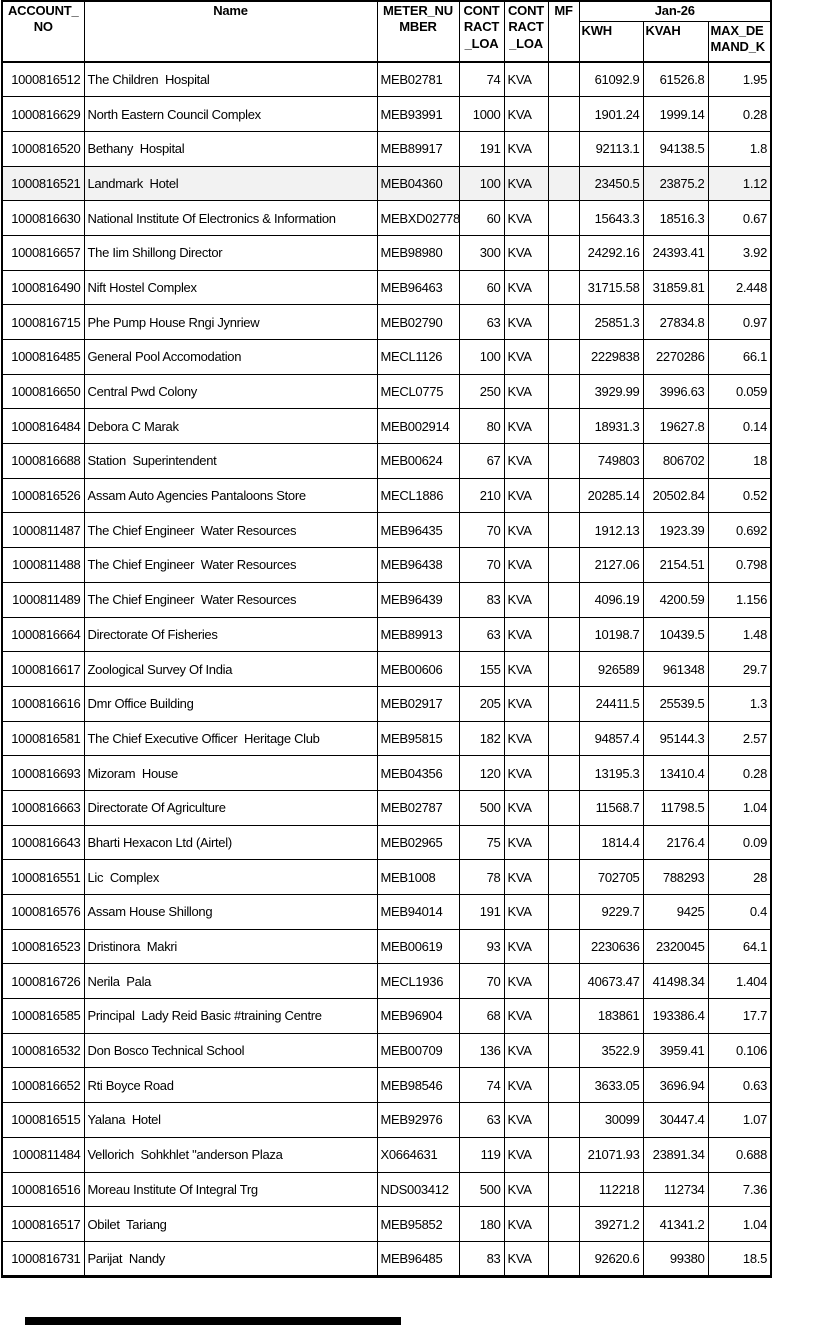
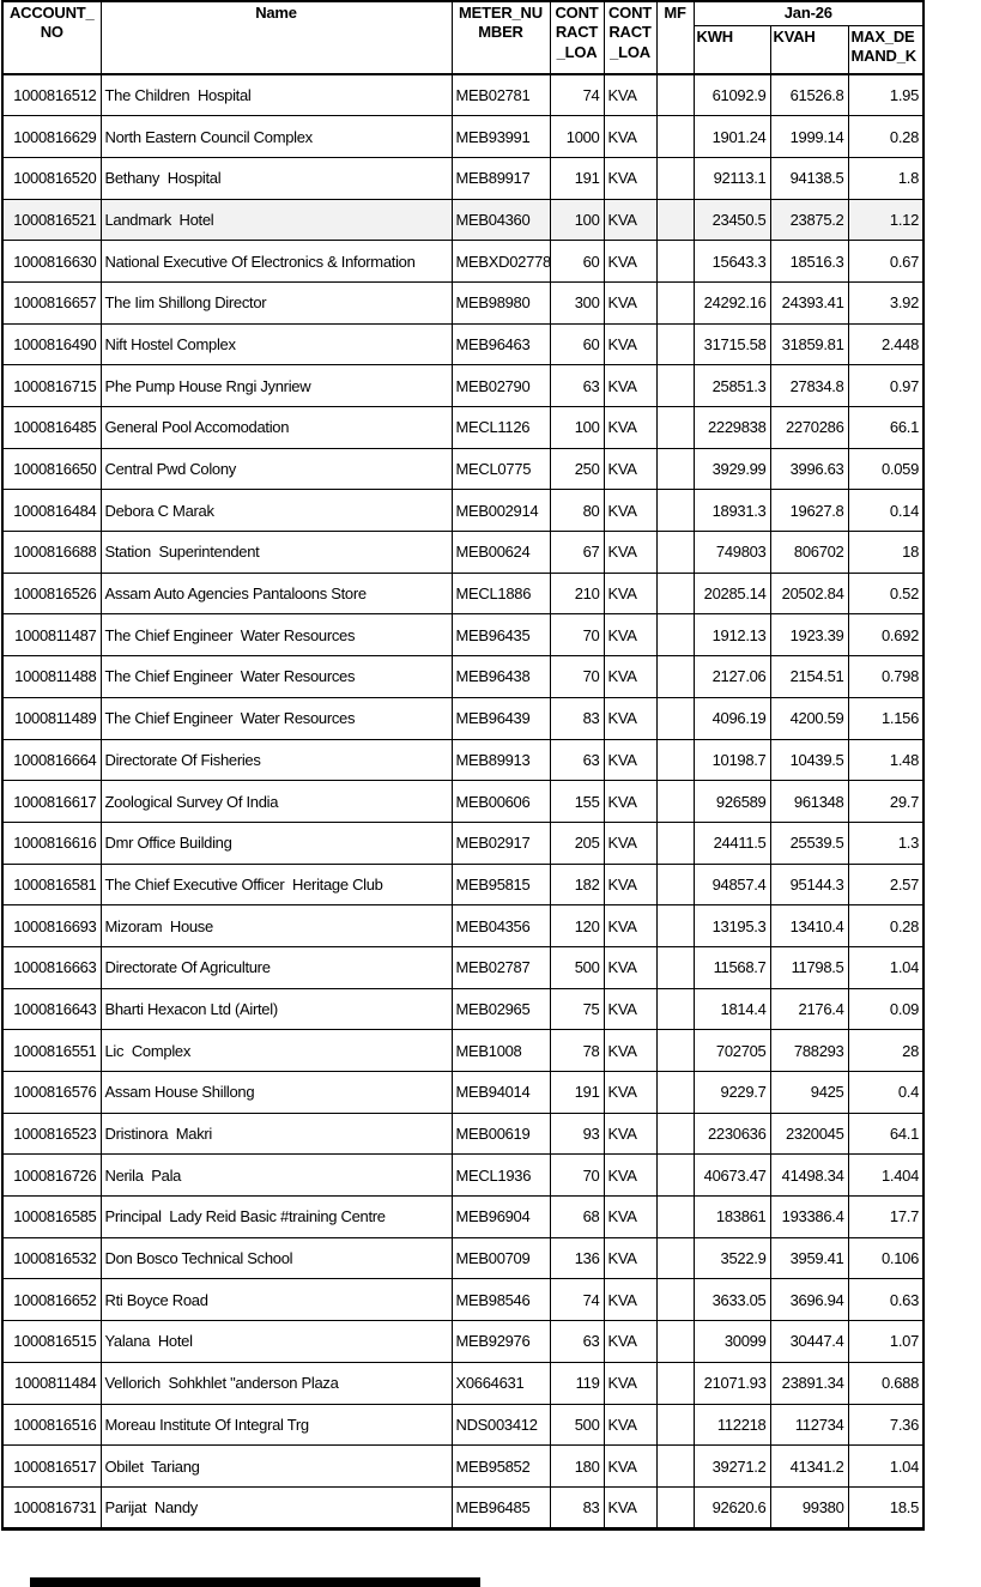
  ACCOUNT_ NO	Name	METER_NU MBER	CONT RACT _LOA	CONT RACT _LOA	MF	Jan-26
  KWH	KVAH	MAX_DE MAND_K
  1000816512	The Children Hospital	MEB02781	74	KVA		61092.9	61526.8	1.95
  1000816629	North Eastern Council Complex	MEB93991	1000	KVA		1901.24	1999.14	0.28
  1000816520	Bethany Hospital	MEB89917	191	KVA		92113.1	94138.5	1.8
  1000816521	Landmark Hotel	MEB04360	100	KVA		23450.5	23875.2	1.12
- 1000816630	National Institute Of Electronics & Information	MEBXD02778	60	KVA		15643.3	18516.3	0.67
+ 1000816630	National Executive Of Electronics & Information	MEBXD02778	60	KVA		15643.3	18516.3	0.67
  1000816657	The Iim Shillong Director	MEB98980	300	KVA		24292.16	24393.41	3.92
  1000816490	Nift Hostel Complex	MEB96463	60	KVA		31715.58	31859.81	2.448
  1000816715	Phe Pump House Rngi Jynriew	MEB02790	63	KVA		25851.3	27834.8	0.97
  1000816485	General Pool Accomodation	MECL1126	100	KVA		2229838	2270286	66.1
  1000816650	Central Pwd Colony	MECL0775	250	KVA		3929.99	3996.63	0.059
  1000816484	Debora C Marak	MEB002914	80	KVA		18931.3	19627.8	0.14
  1000816688	Station Superintendent	MEB00624	67	KVA		749803	806702	18
  1000816526	Assam Auto Agencies Pantaloons Store	MECL1886	210	KVA		20285.14	20502.84	0.52
  1000811487	The Chief Engineer Water Resources	MEB96435	70	KVA		1912.13	1923.39	0.692
  1000811488	The Chief Engineer Water Resources	MEB96438	70	KVA		2127.06	2154.51	0.798
  1000811489	The Chief Engineer Water Resources	MEB96439	83	KVA		4096.19	4200.59	1.156
  1000816664	Directorate Of Fisheries	MEB89913	63	KVA		10198.7	10439.5	1.48
  1000816617	Zoological Survey Of India	MEB00606	155	KVA		926589	961348	29.7
  1000816616	Dmr Office Building	MEB02917	205	KVA		24411.5	25539.5	1.3
  1000816581	The Chief Executive Officer Heritage Club	MEB95815	182	KVA		94857.4	95144.3	2.57
  1000816693	Mizoram House	MEB04356	120	KVA		13195.3	13410.4	0.28
  1000816663	Directorate Of Agriculture	MEB02787	500	KVA		11568.7	11798.5	1.04
  1000816643	Bharti Hexacon Ltd (Airtel)	MEB02965	75	KVA		1814.4	2176.4	0.09
  1000816551	Lic Complex	MEB1008	78	KVA		702705	788293	28
  1000816576	Assam House Shillong	MEB94014	191	KVA		9229.7	9425	0.4
  1000816523	Dristinora Makri	MEB00619	93	KVA		2230636	2320045	64.1
  1000816726	Nerila Pala	MECL1936	70	KVA		40673.47	41498.34	1.404
  1000816585	Principal Lady Reid Basic #training Centre	MEB96904	68	KVA		183861	193386.4	17.7
  1000816532	Don Bosco Technical School	MEB00709	136	KVA		3522.9	3959.41	0.106
  1000816652	Rti Boyce Road	MEB98546	74	KVA		3633.05	3696.94	0.63
  1000816515	Yalana Hotel	MEB92976	63	KVA		30099	30447.4	1.07
  1000811484	Vellorich Sohkhlet "anderson Plaza	X0664631	119	KVA		21071.93	23891.34	0.688
  1000816516	Moreau Institute Of Integral Trg	NDS003412	500	KVA		112218	112734	7.36
  1000816517	Obilet Tariang	MEB95852	180	KVA		39271.2	41341.2	1.04
  1000816731	Parijat Nandy	MEB96485	83	KVA		92620.6	99380	18.5
